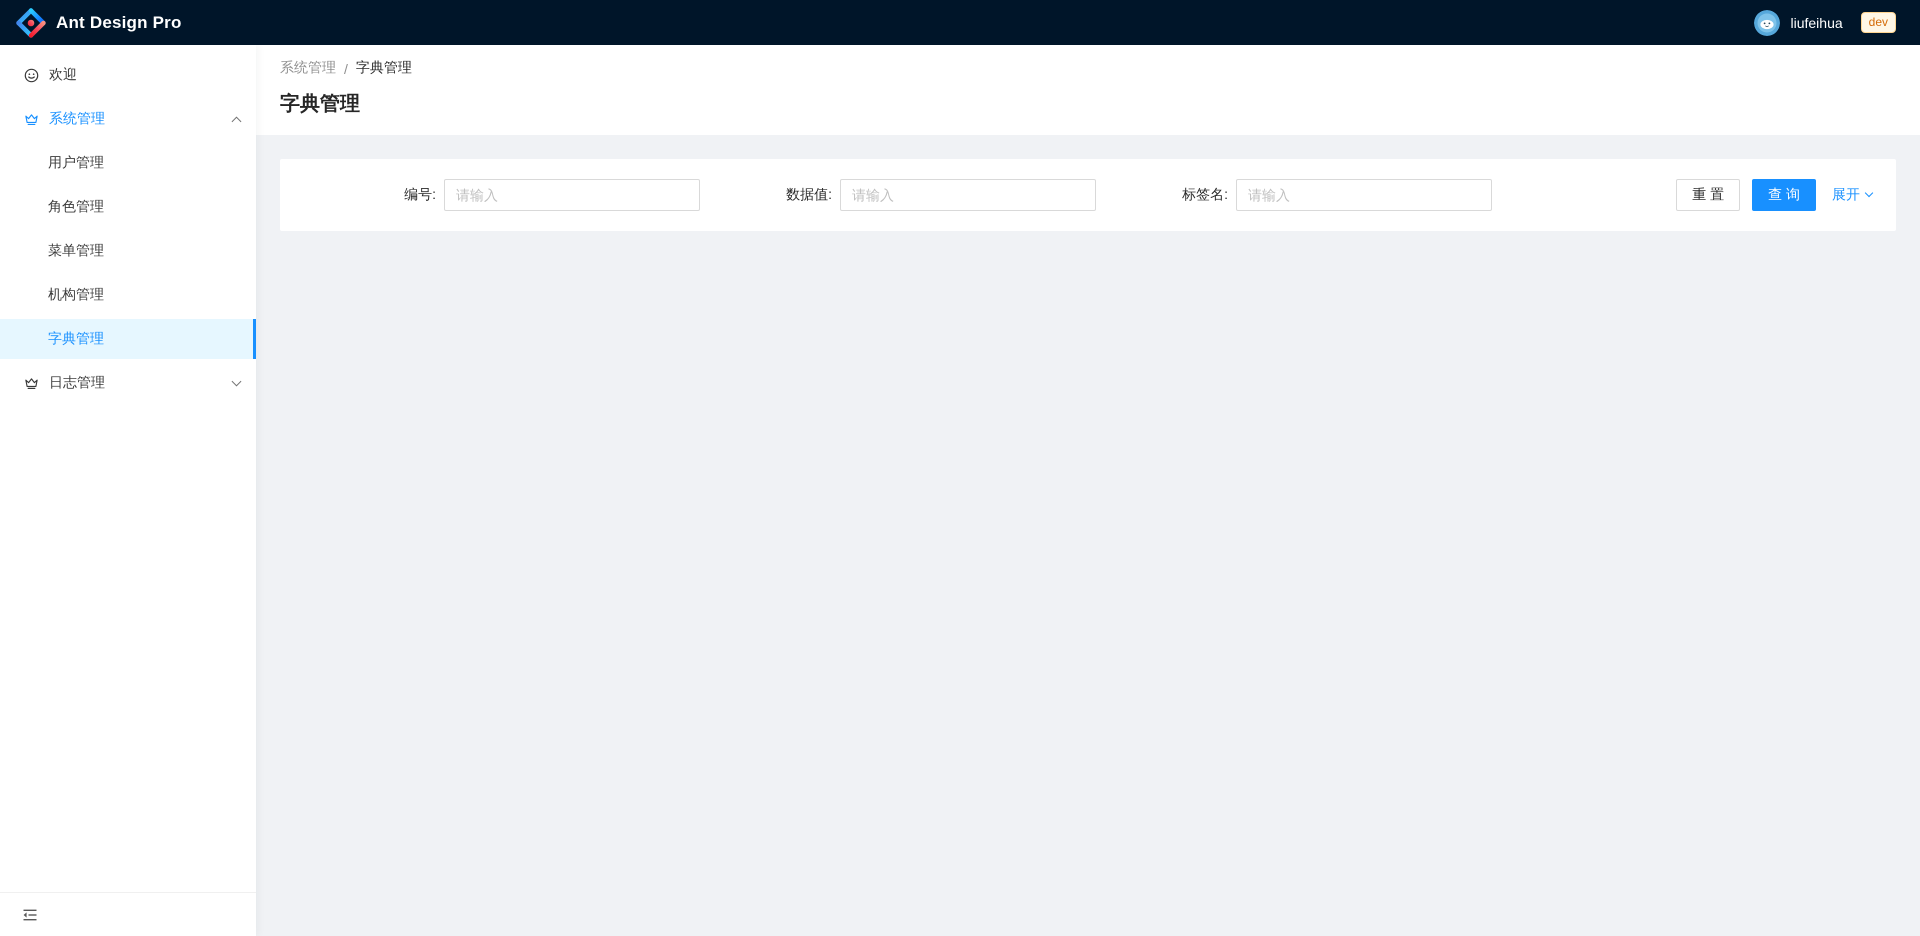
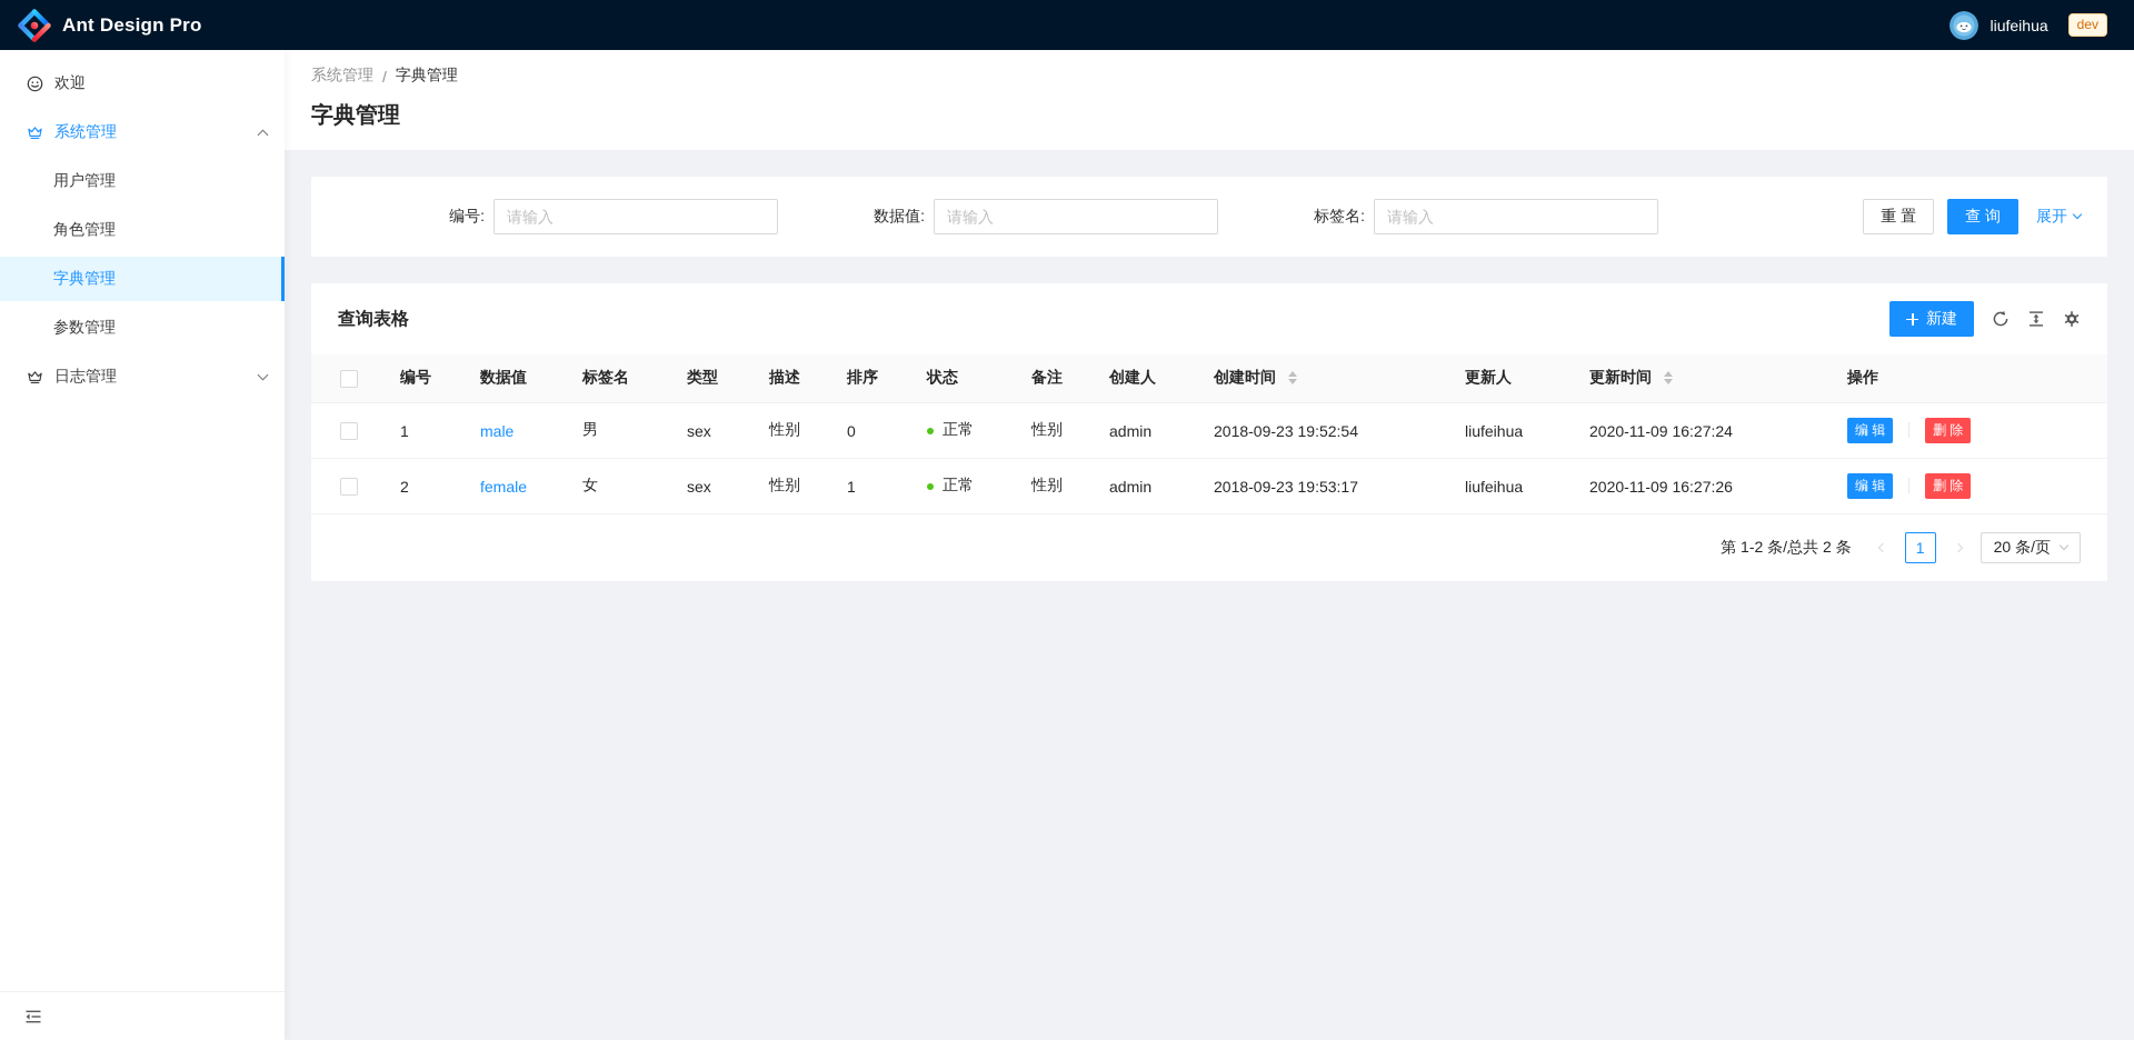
  Ant Design Pro
  liufeihua
  dev
  欢迎
  系统管理
  用户管理
  角色管理
- 菜单管理
- 机构管理
  字典管理
+ 参数管理
  日志管理
  系统管理
  /
  字典管理
  字典管理
  编号:
  请输入
  数据值:
  请输入
  标签名:
  请输入
  重 置
  查 询
  展开
+ 查询表格
+ 新建
+ 	编号	数据值	标签名	类型	描述	排序	状态	备注	创建人	创建时间	更新人	更新时间	操作
+ 	1	male	男	sex	性别	0	正常	性别	admin	2018-09-23 19:52:54	liufeihua	2020-11-09 16:27:24	编 辑 删 除
+ 	2	female	女	sex	性别	1	正常	性别	admin	2018-09-23 19:53:17	liufeihua	2020-11-09 16:27:26	编 辑 删 除
+ 第 1-2 条/总共 2 条
+ 1
+ 20 条/页
